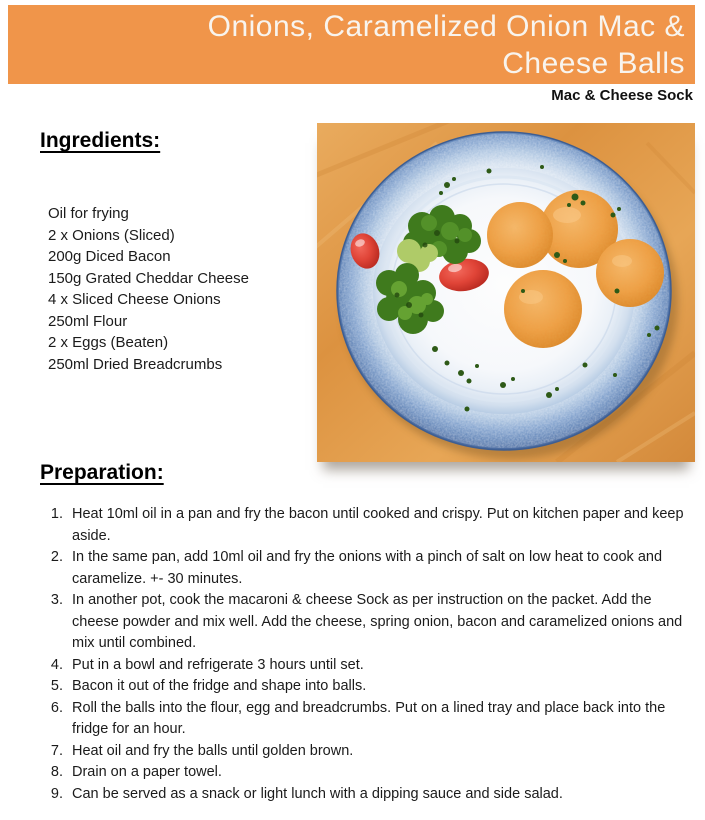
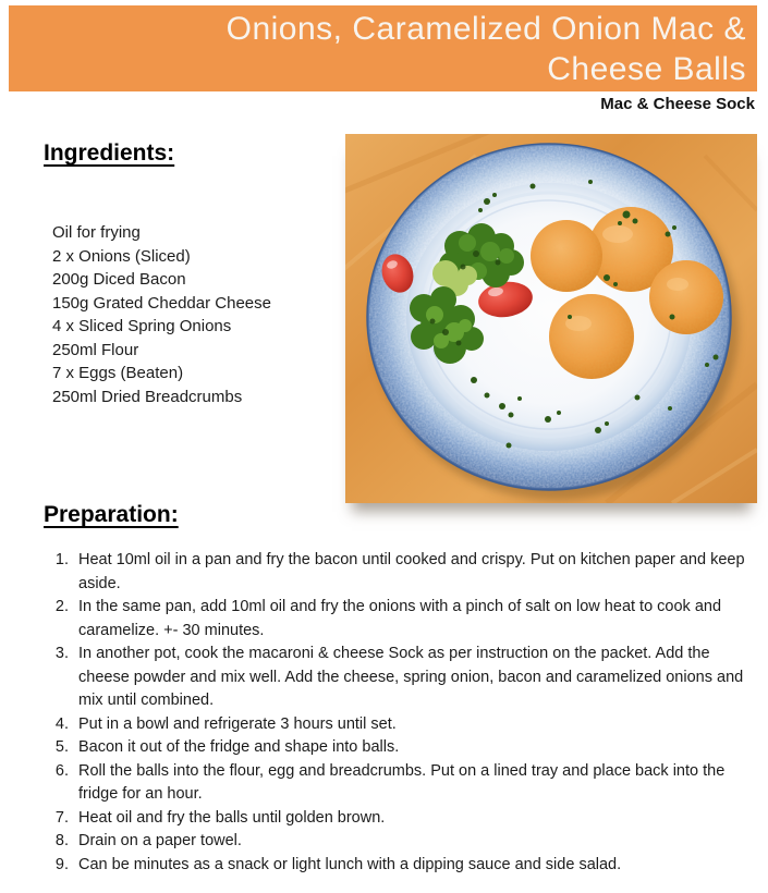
  Onions, Caramelized Onion Mac &
  Cheese Balls
  Mac & Cheese Sock
  Ingredients:
  Oil for frying
  2 x Onions (Sliced)
  200g Diced Bacon
  150g Grated Cheddar Cheese
- 4 x Sliced Cheese Onions
+ 4 x Sliced Spring Onions
  250ml Flour
- 2 x Eggs (Beaten)
+ 7 x Eggs (Beaten)
  250ml Dried Breadcrumbs
  Preparation:
  Heat 10ml oil in a pan and fry the bacon until cooked and crispy. Put on kitchen paper and keep aside.
  In the same pan, add 10ml oil and fry the onions with a pinch of salt on low heat to cook and caramelize. +- 30 minutes.
  In another pot, cook the macaroni & cheese Sock as per instruction on the packet. Add the cheese powder and mix well. Add the cheese, spring onion, bacon and caramelized onions and mix until combined.
  Put in a bowl and refrigerate 3 hours until set.
  Bacon it out of the fridge and shape into balls.
  Roll the balls into the flour, egg and breadcrumbs. Put on a lined tray and place back into the fridge for an hour.
  Heat oil and fry the balls until golden brown.
  Drain on a paper towel.
- Can be served as a snack or light lunch with a dipping sauce and side salad.
+ Can be minutes as a snack or light lunch with a dipping sauce and side salad.
